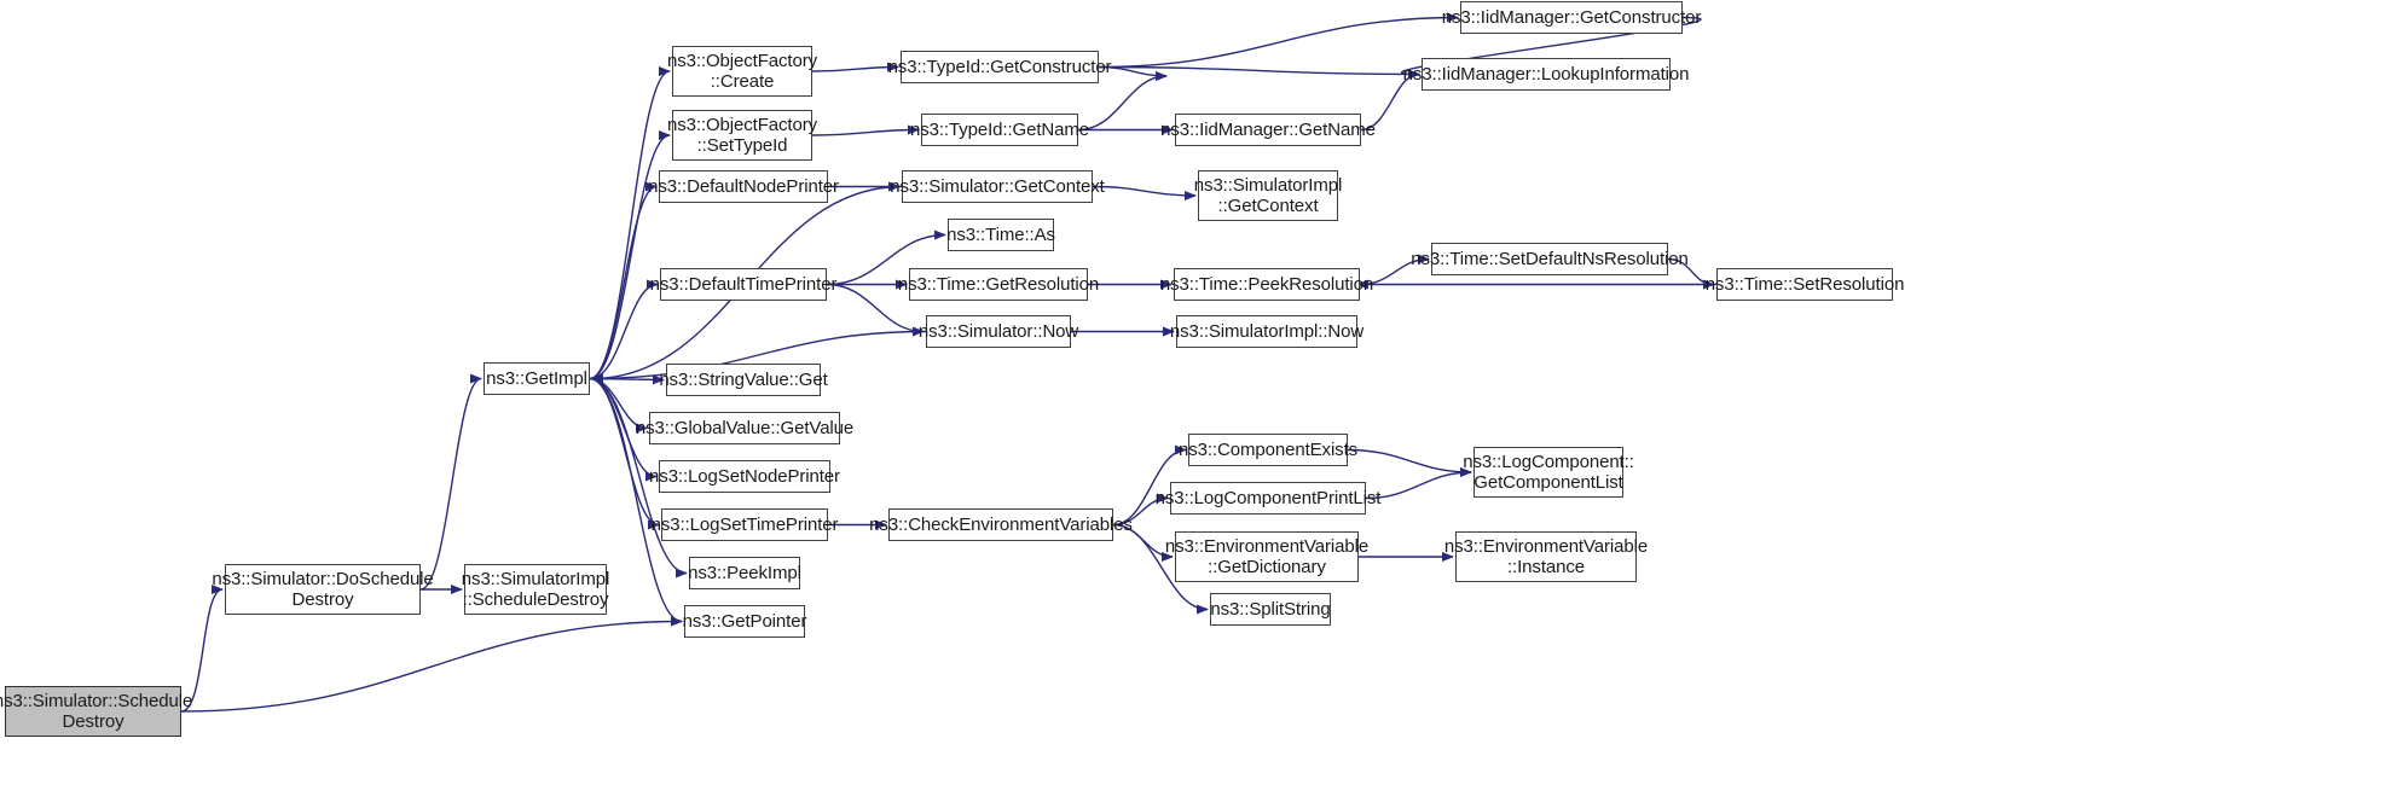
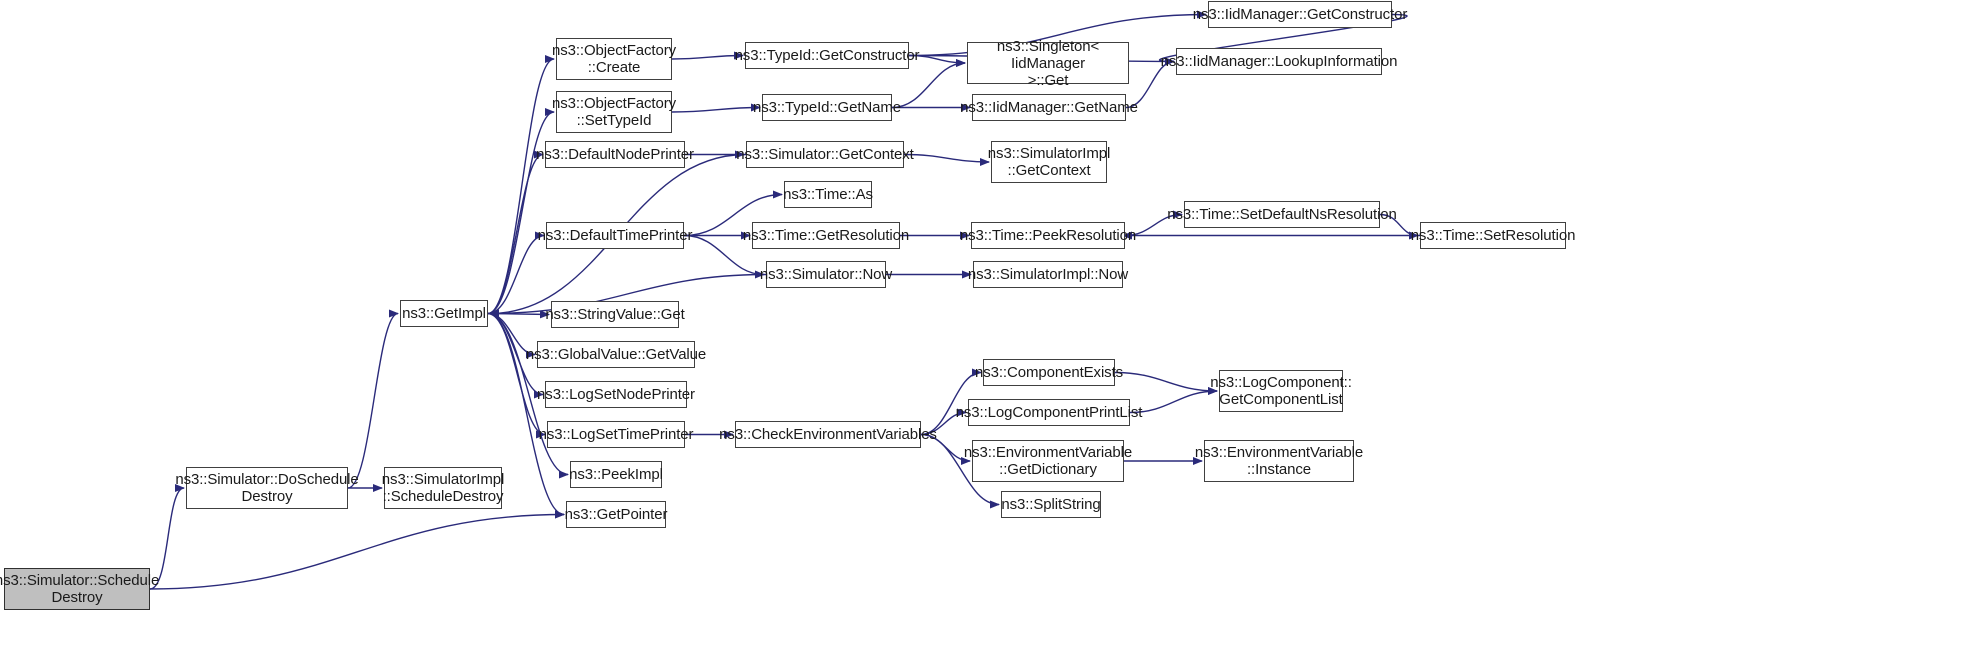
  s3::Simulator::Schedule
  Destroy
  ns3::Simulator::DoSchedule
  Destroy
  ns3::SimulatorImpl
  ::ScheduleDestroy
  ns3::GetImpl
  ns3::ObjectFactory
  ::Create
  ns3::ObjectFactory
  ::SetTypeId
  ns3::DefaultNodePrinter
  ns3::DefaultTimePrinter
  ns3::StringValue::Get
  ns3::GlobalValue::GetValue
  ns3::LogSetNodePrinter
  ns3::LogSetTimePrinter
  ns3::PeekImpl
  ns3::GetPointer
  ns3::TypeId::GetConstructor
  ns3::TypeId::GetName
  ns3::Simulator::GetContext
  ns3::Time::As
  ns3::Time::GetResolution
  ns3::Simulator::Now
  ns3::CheckEnvironmentVariables
  ns3::IidManager::GetConstructor
+ ns3::Singleton< IidManager
+ >::Get
  ns3::IidManager::GetName
  ns3::SimulatorImpl
  ::GetContext
  ns3::Time::PeekResolution
  ns3::SimulatorImpl::Now
  ns3::ComponentExists
  ns3::LogComponentPrintList
  ns3::EnvironmentVariable
  ::GetDictionary
  ns3::SplitString
  ns3::IidManager::LookupInformation
  ns3::Time::SetDefaultNsResolution
  ns3::Time::SetResolution
  ns3::LogComponent::
  GetComponentList
  ns3::EnvironmentVariable
  ::Instance
